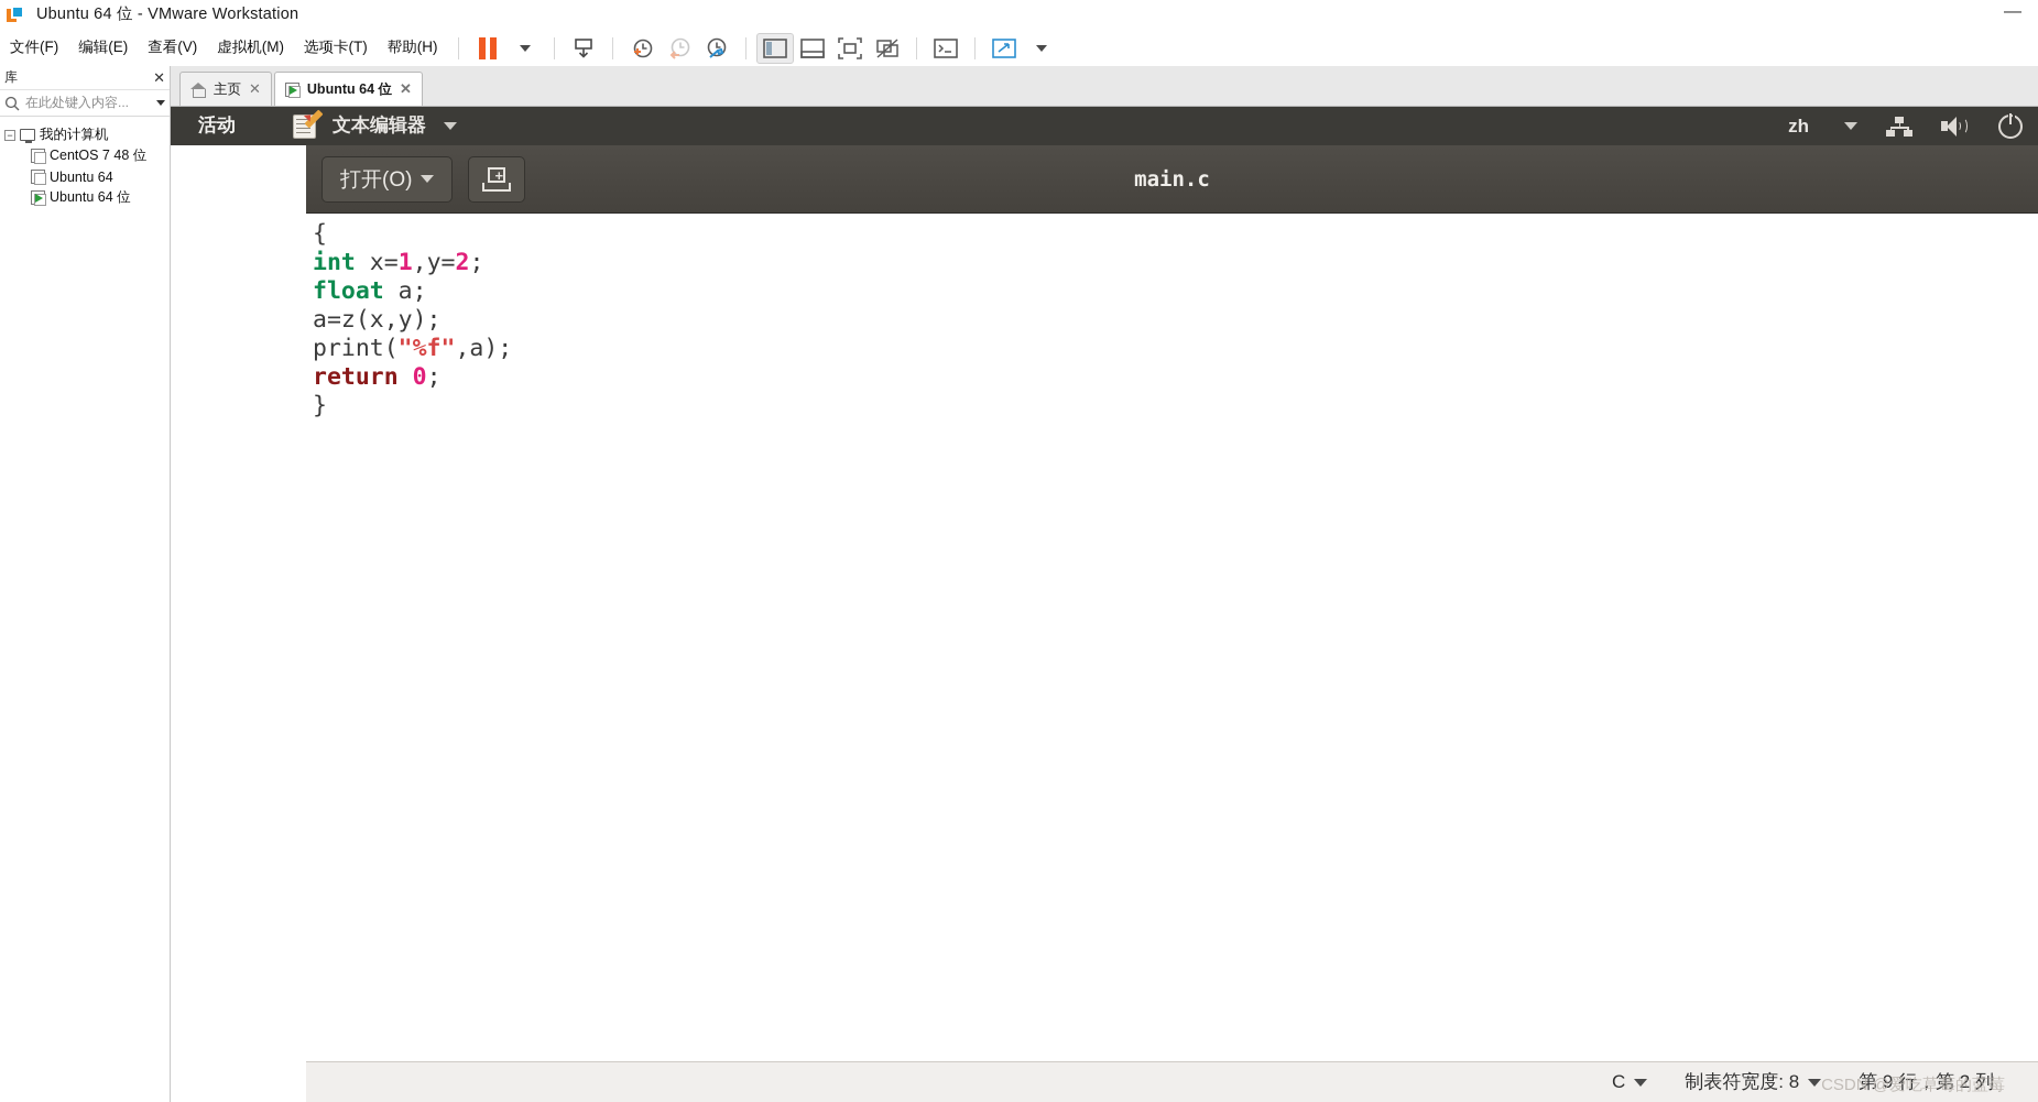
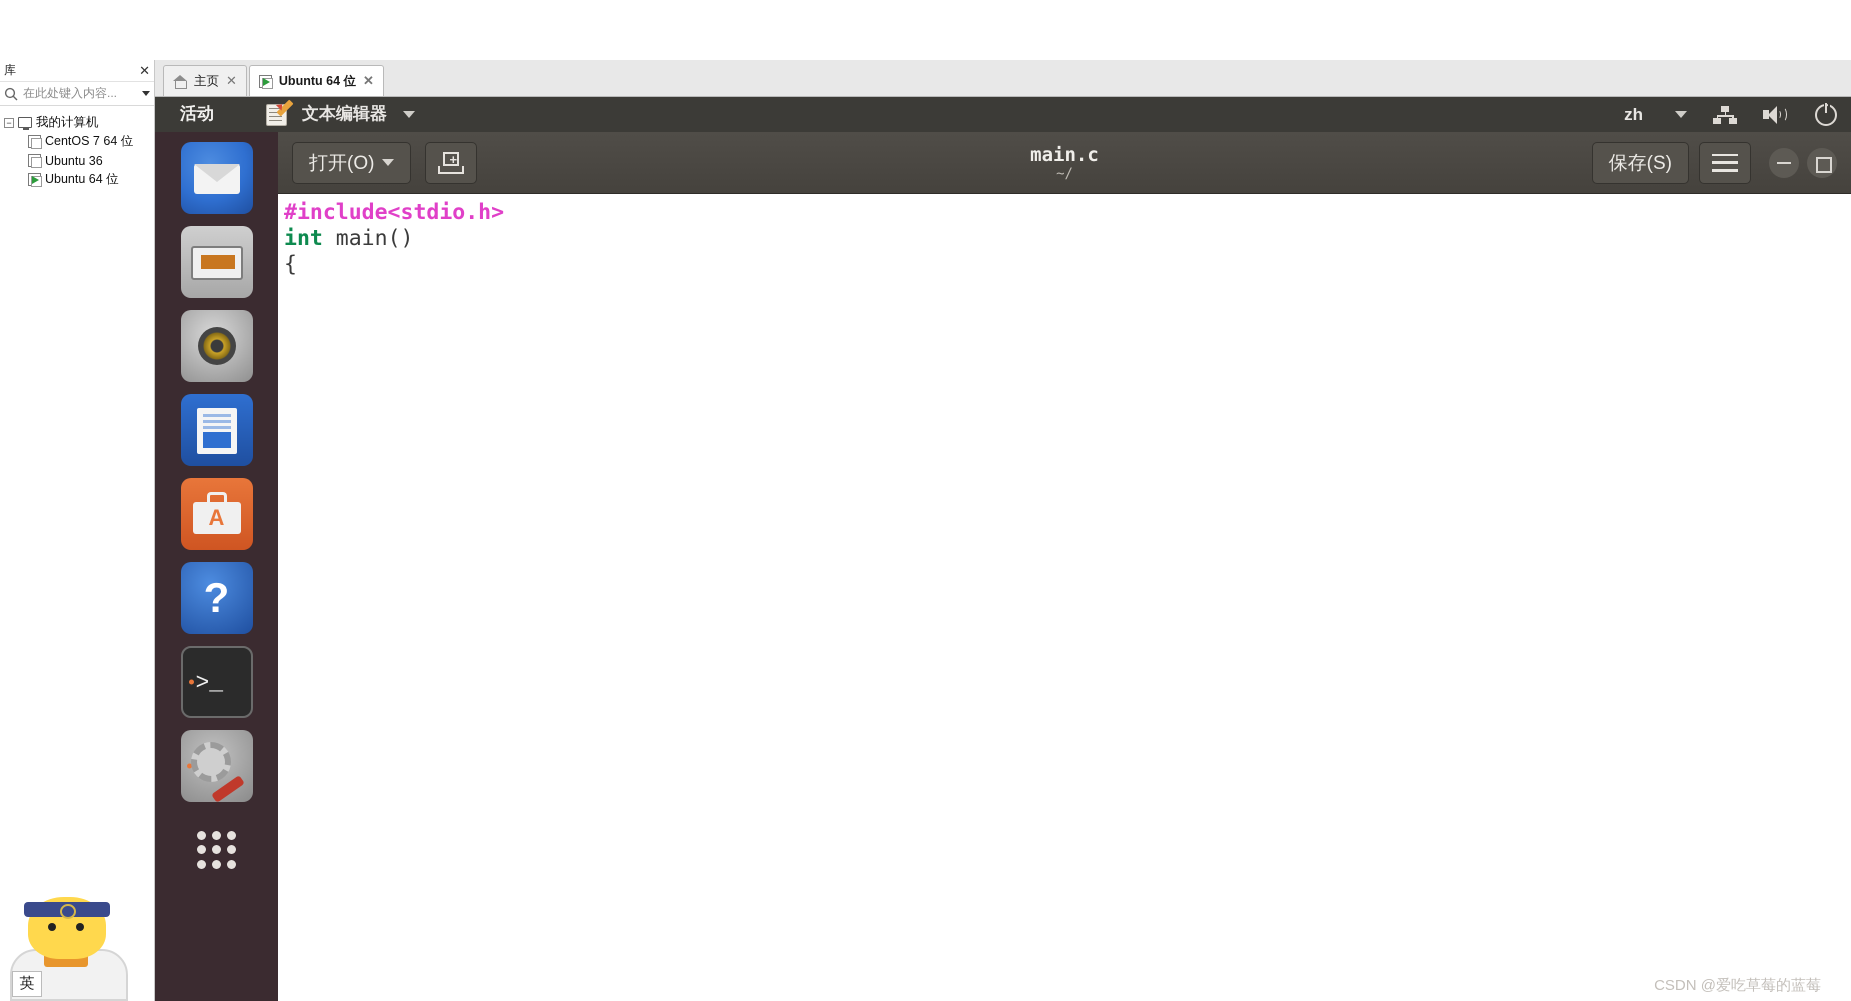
- Ubuntu 64 位 - VMware Workstation
- —
- 文件(F)
- 编辑(E)
- 查看(V)
- 虚拟机(M)
- 选项卡(T)
- 帮助(H)
  库
  ✕
  在此处键入内容...
  −
  我的计算机
- CentOS 7 48 位
+ CentOS 7 64 位
- Ubuntu 64
+ Ubuntu 36
  Ubuntu 64 位
+ 英
  主页
  ✕
  Ubuntu 64 位
  ✕
  活动
  文本编辑器
  zh
+ ?
+ >_
  打开(O)
  +
  main.c
+ ~/
+ 保存(S)
+ #include<stdio.h>
+ int main()
  {
- int x=1,y=2;
- float a;
- a=z(x,y);
- print("%f",a);
- return 0;
- }
- C
- 制表符宽度: 8
- 第 9 行，第 2 列
  CSDN @爱吃草莓的蓝莓
